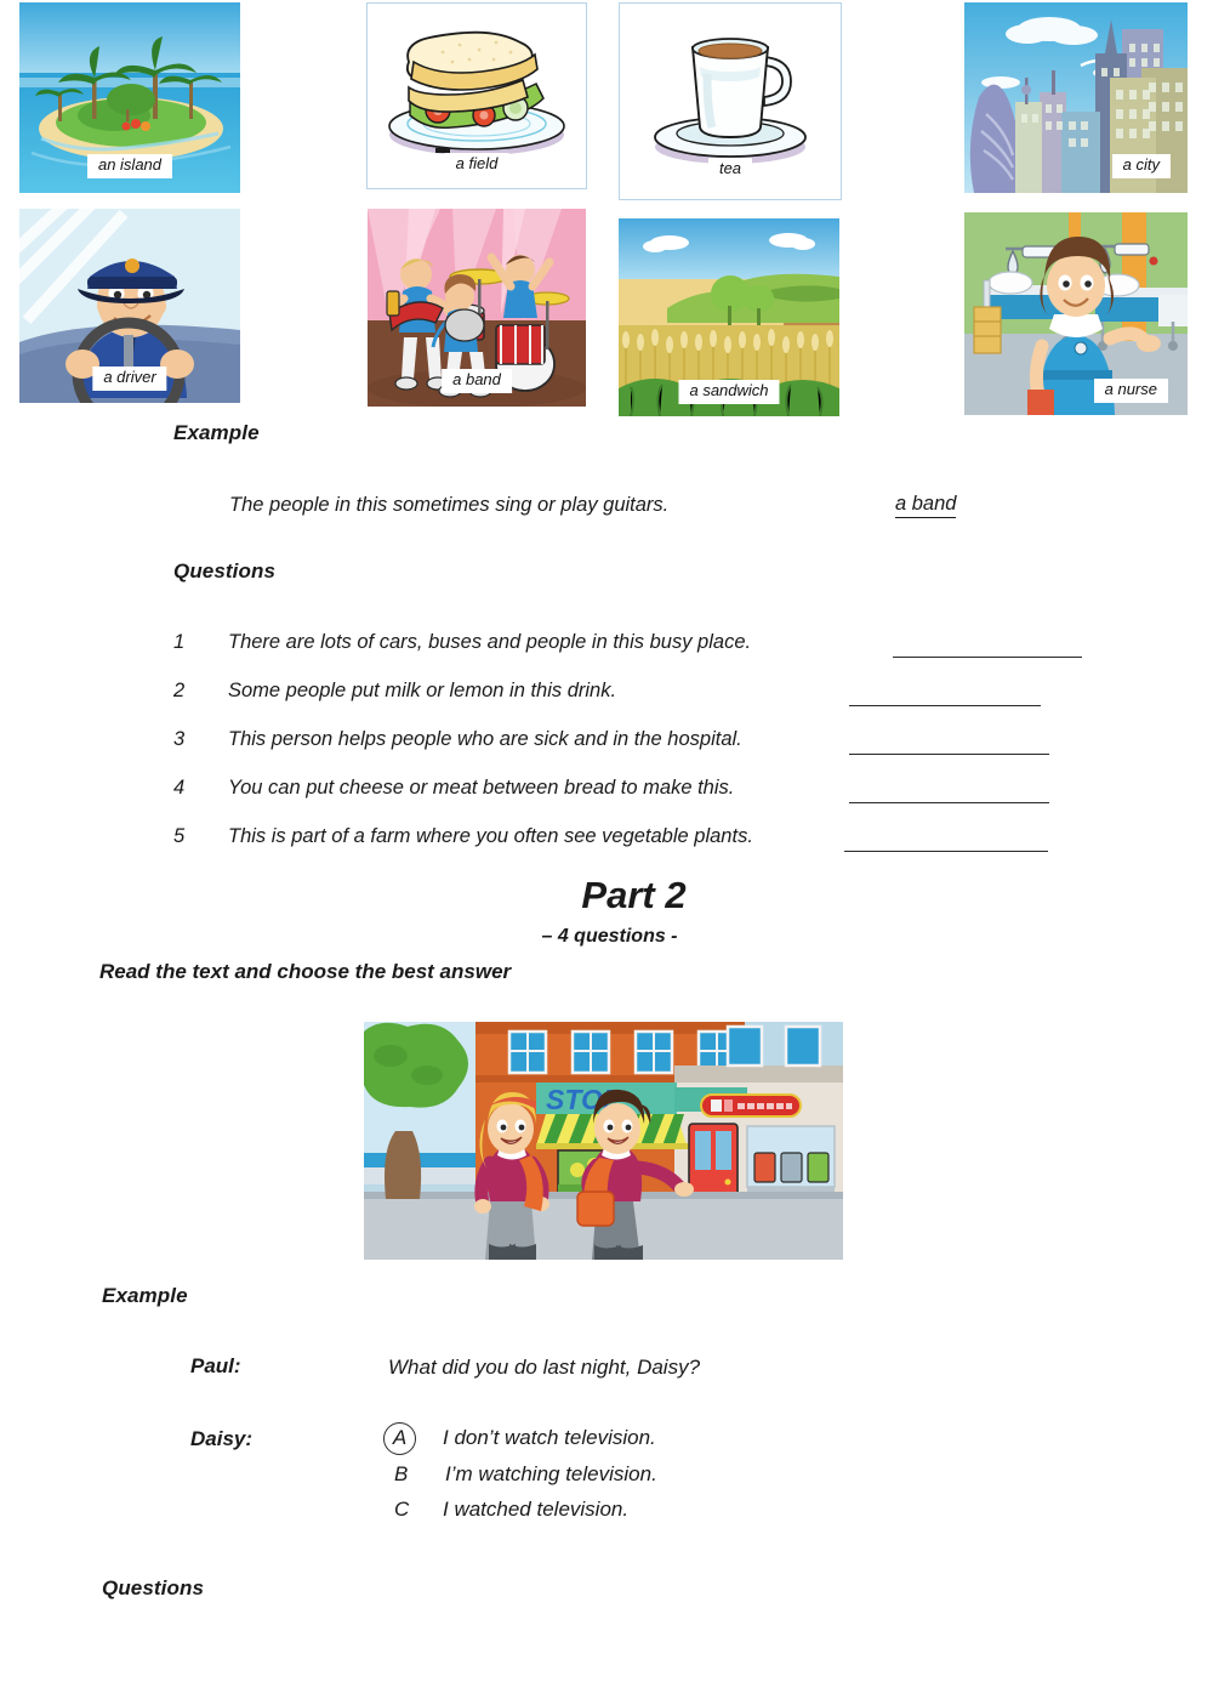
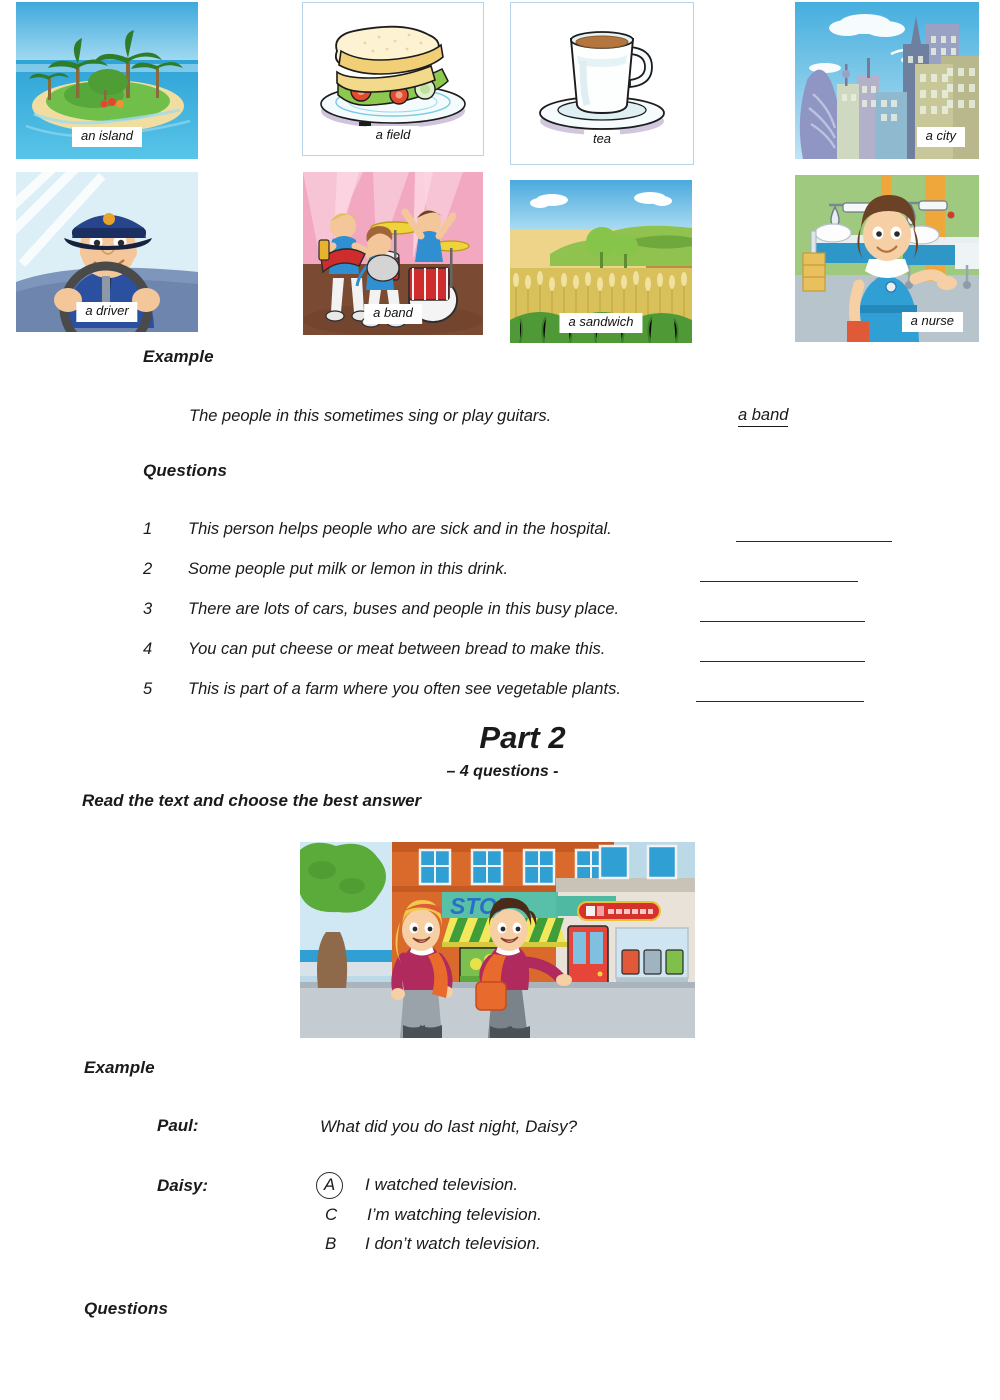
  an island
  a field
  tea
  a city
  a driver
  a band
  a sandwich
  a nurse
  Example
  The people in this sometimes sing or play guitars.
  a band
  Questions
  1
- There are lots of cars, buses and people in this busy place.
+ This person helps people who are sick and in the hospital.
  2
  Some people put milk or lemon in this drink.
  3
- This person helps people who are sick and in the hospital.
+ There are lots of cars, buses and people in this busy place.
  4
  You can put cheese or meat between bread to make this.
  5
  This is part of a farm where you often see vegetable plants.
  Part 2
  – 4 questions -
  Read the text and choose the best answer
  STO
  Example
  Paul:
  What did you do last night, Daisy?
  Daisy:
  A
- I don’t watch television.
+ I watched television.
- B
+ C
  I’m watching television.
- C
+ B
- I watched television.
+ I don’t watch television.
  Questions
